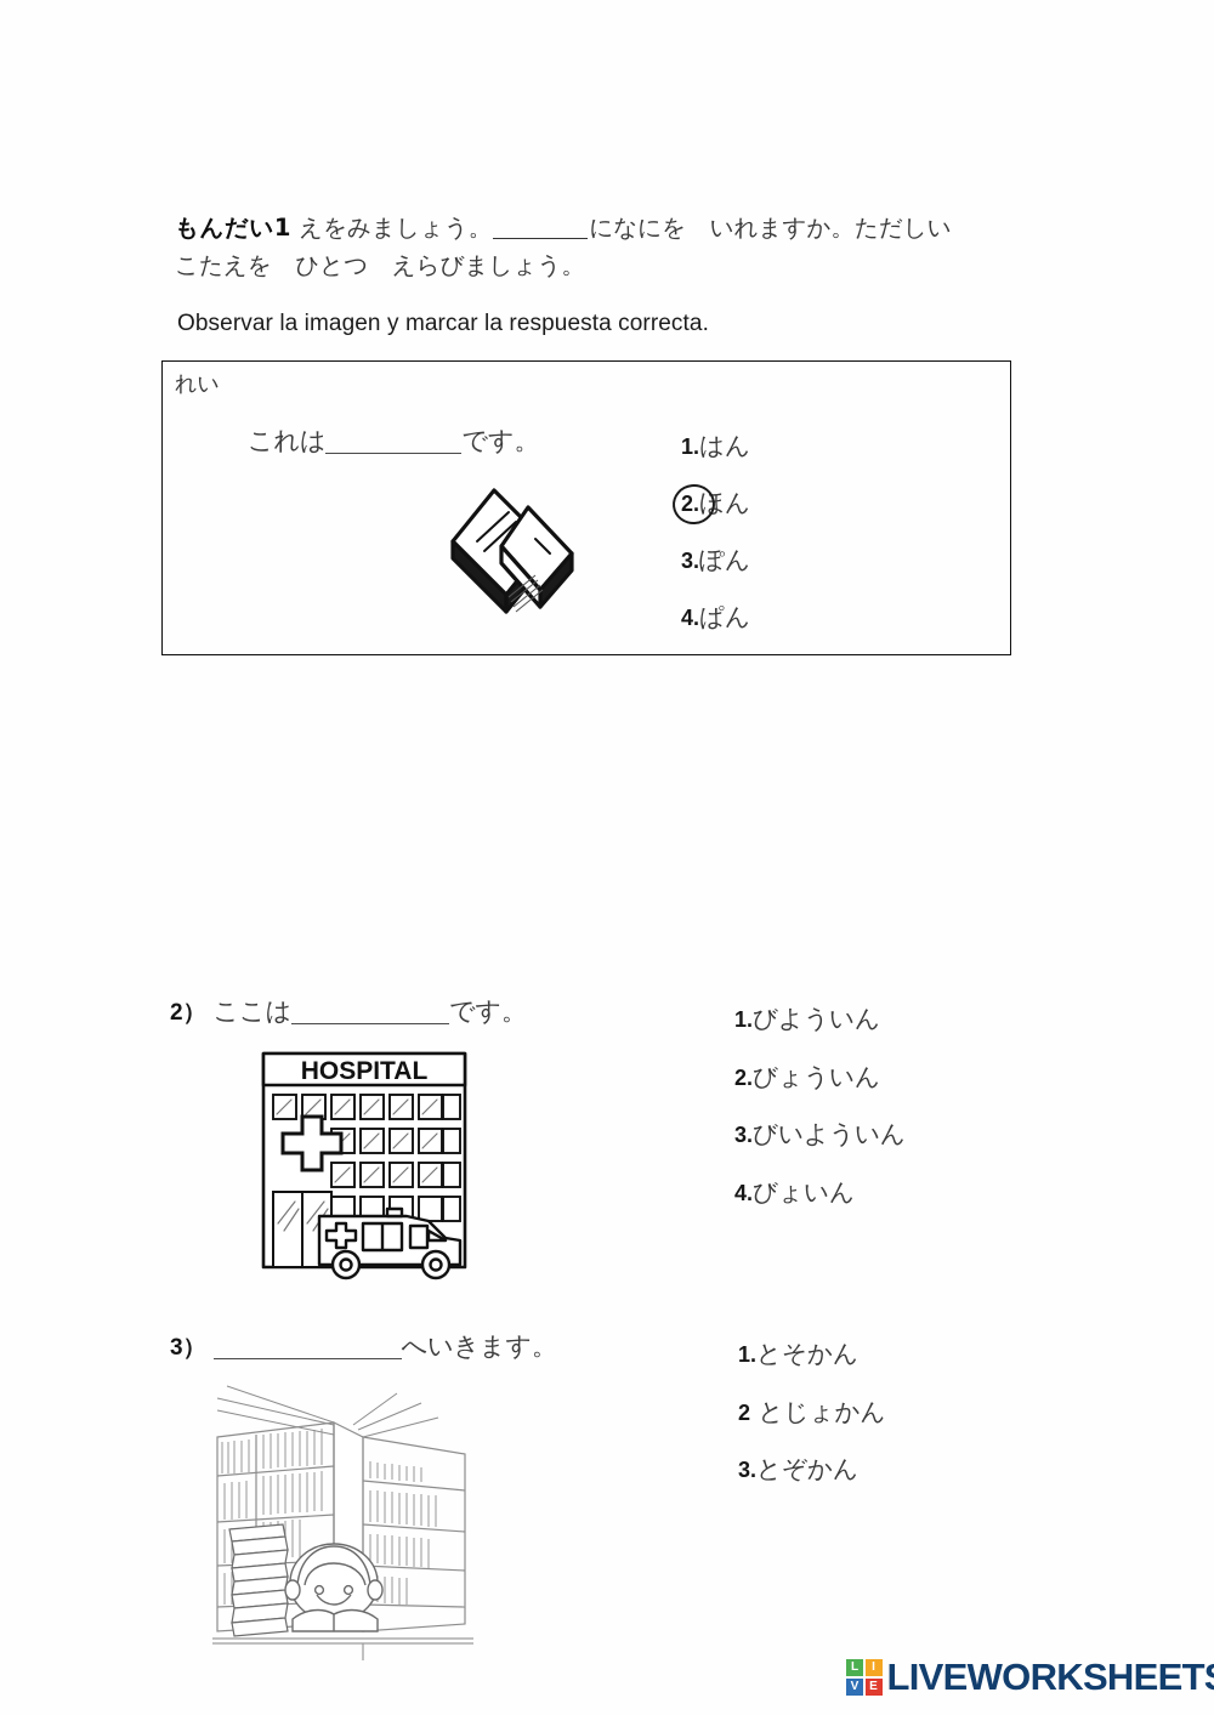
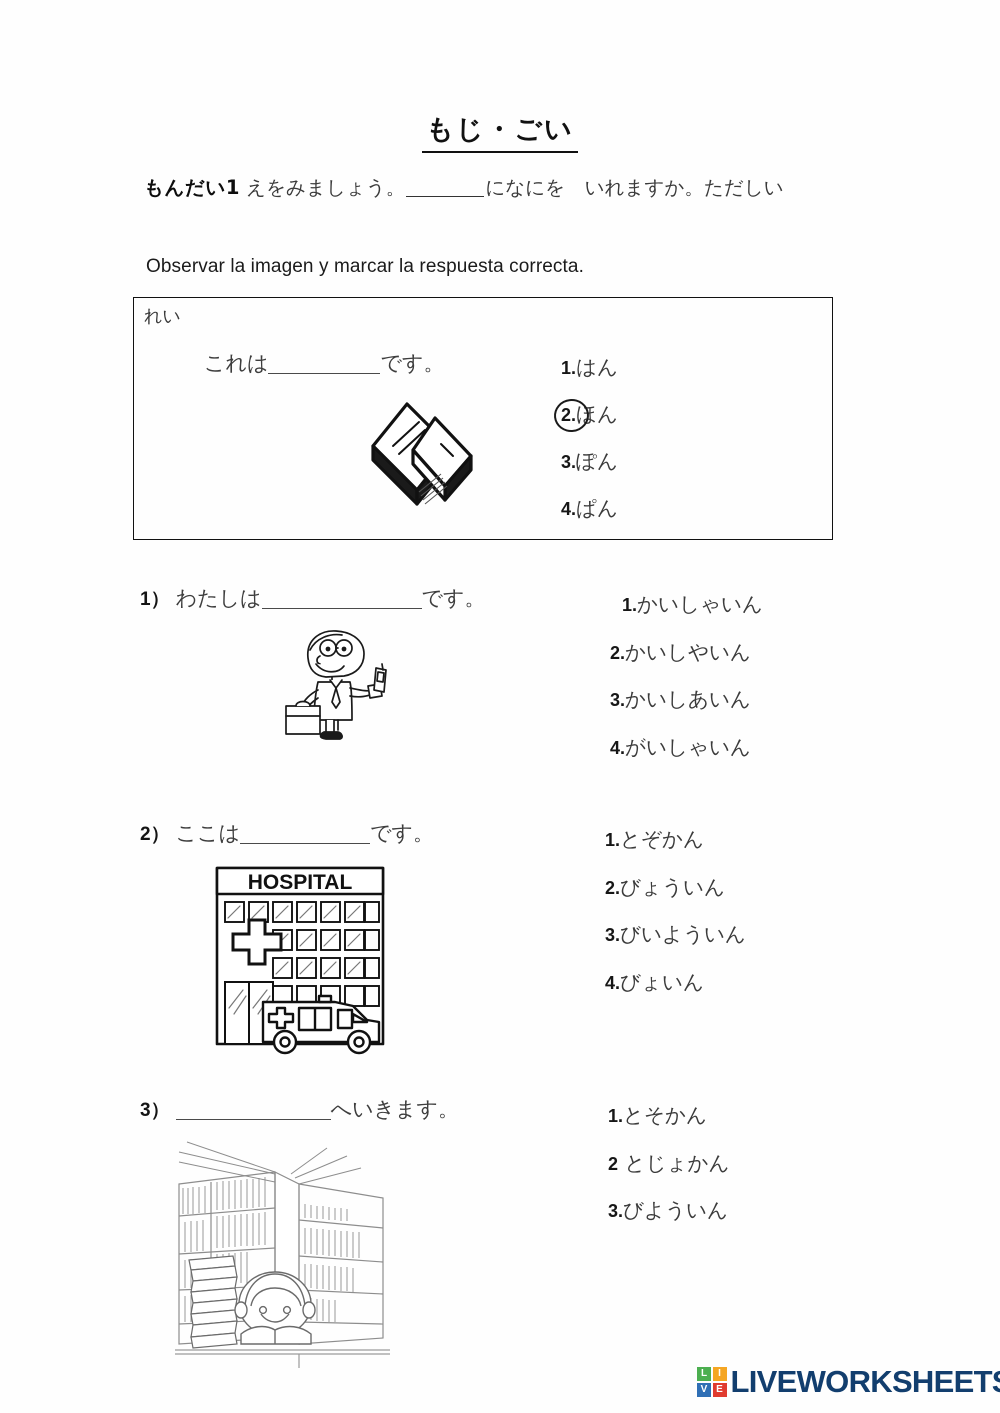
+ もじ・ごい
  もんだい1 えをみましょう。 になにを いれますか。ただしい
- こたえを ひとつ えらびましょう。
  Observar la imagen y marcar la respuesta correcta.
  れい
  これは です。
  1.はん
  2.ほん
  3.ぽん
  4.ぱん
+ 1） わたしは です。
+ 1.かいしゃいん
+ 2.かいしやいん
+ 3.かいしあいん
+ 4.がいしゃいん
  2） ここは です。
- 1.びよういん
+ 1.とぞかん
  2.びょういん
  3.びいよういん
  4.びょいん
  HOSPITAL
  3） へいきます。
  1.とそかん
  2 とじょかん
- 3.とぞかん
+ 3.びよういん
  L
  I
  V
  E
  LIVEWORKSHEET
